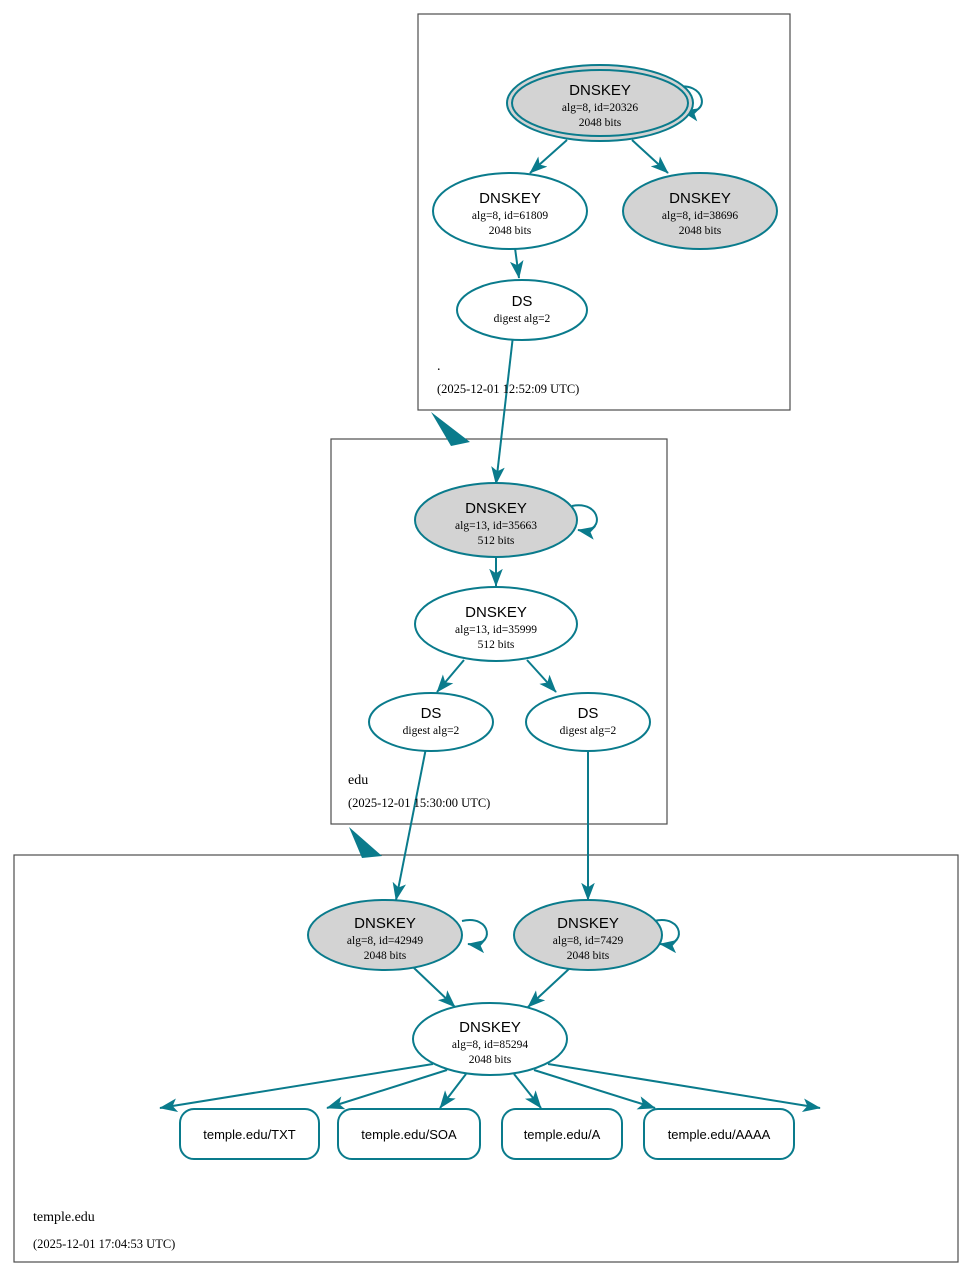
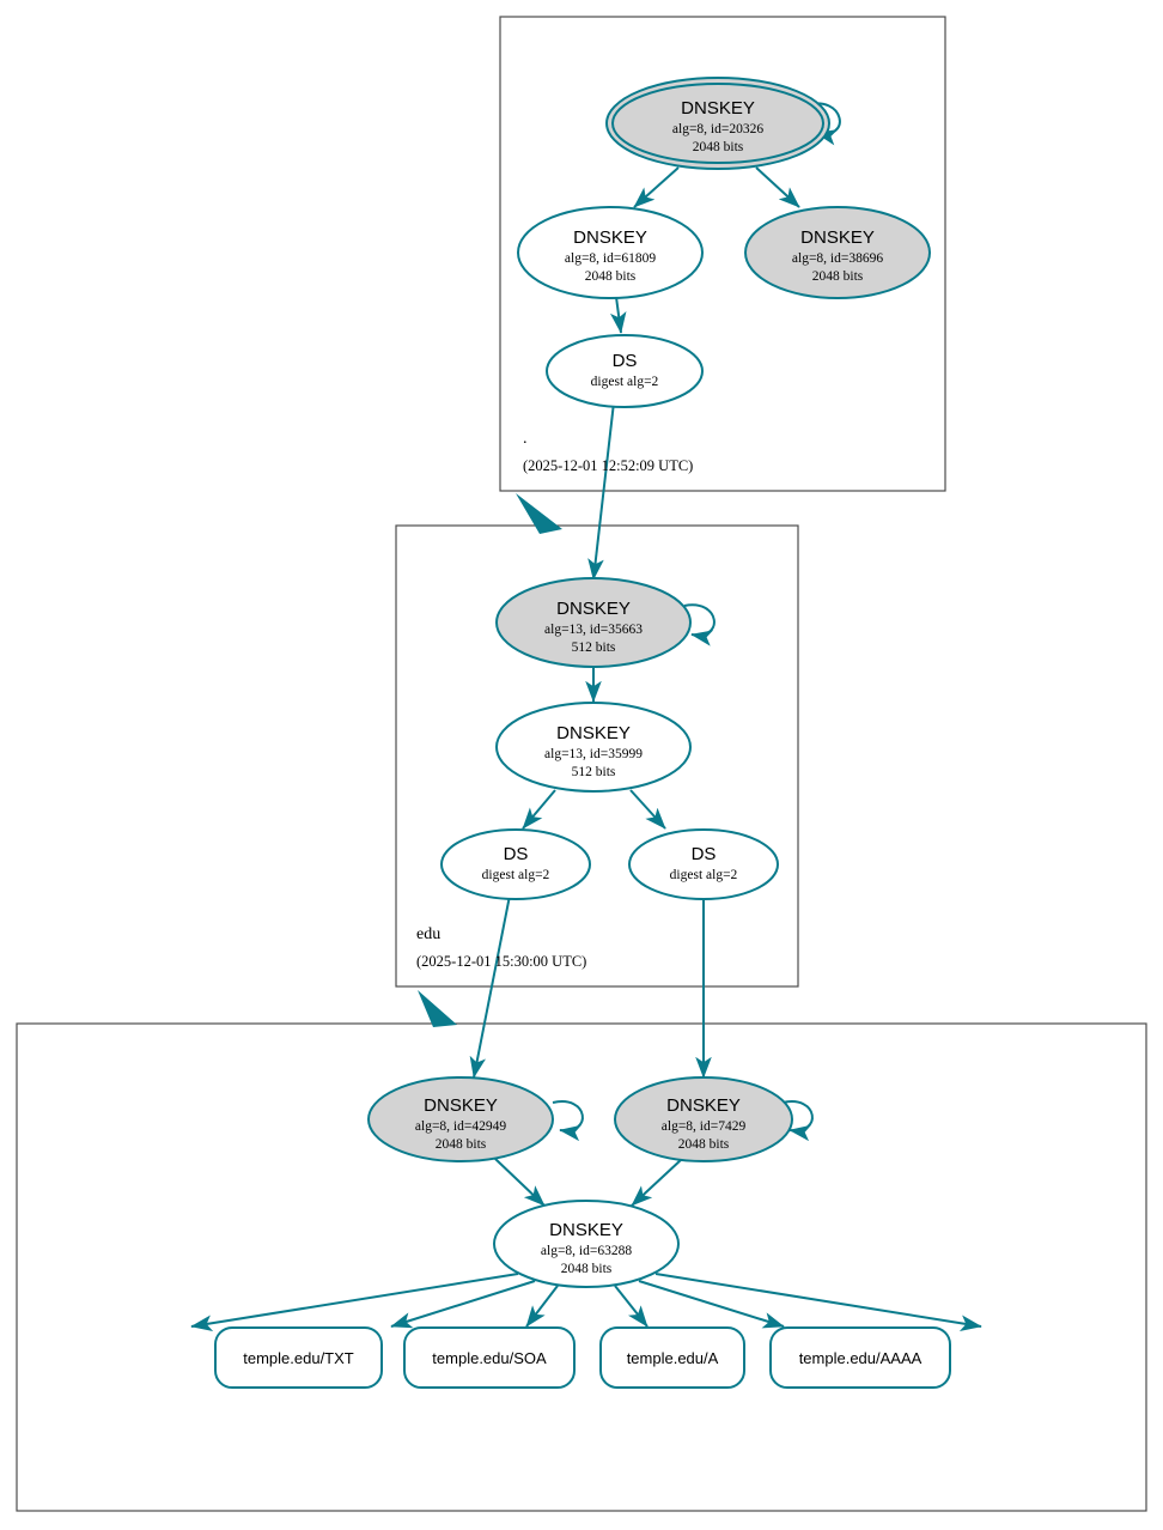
  DNSKEY
  alg=8, id=20326
  2048 bits
  DNSKEY
  alg=8, id=61809
  2048 bits
  DNSKEY
  alg=8, id=38696
  2048 bits
  DS
  digest alg=2
  .
  (2025-12-01 12:52:09 UTC)
  DNSKEY
  alg=13, id=35663
  512 bits
  DNSKEY
  alg=13, id=35999
  512 bits
  DS
  digest alg=2
  DS
  digest alg=2
  edu
  (2025-12-01 15:30:00 UTC)
  DNSKEY
  alg=8, id=42949
  2048 bits
  DNSKEY
  alg=8, id=7429
  2048 bits
  DNSKEY
- alg=8, id=85294
+ alg=8, id=63288
  2048 bits
  temple.edu/TXT
  temple.edu/SOA
  temple.edu/A
  temple.edu/AAAA
- temple.edu
- (2025-12-01 17:04:53 UTC)
